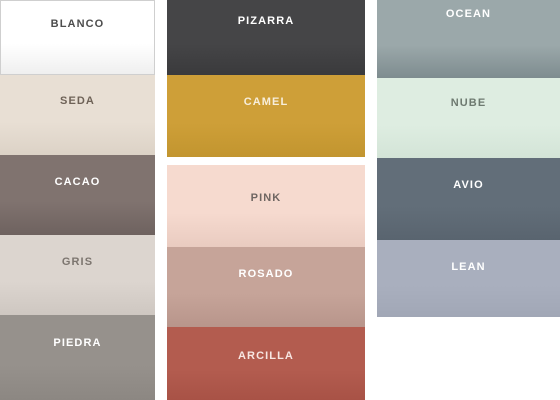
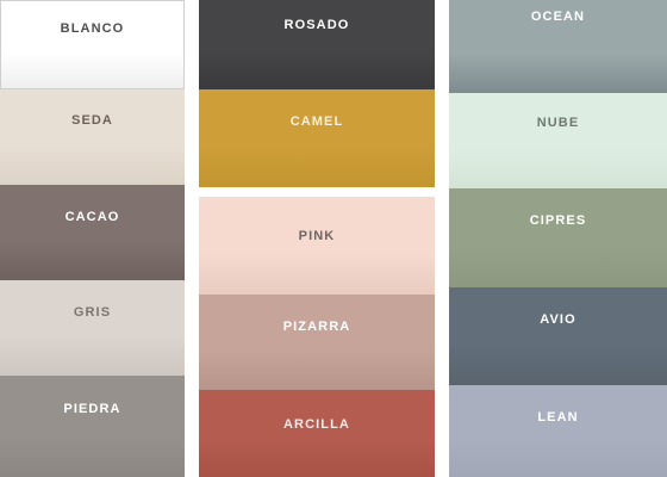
  BLANCO
  SEDA
  CACAO
  GRIS
  PIEDRA
- PIZARRA
+ ROSADO
  CAMEL
  PINK
- ROSADO
+ PIZARRA
  ARCILLA
  OCEAN
  NUBE
+ CIPRES
  AVIO
  LEAN
